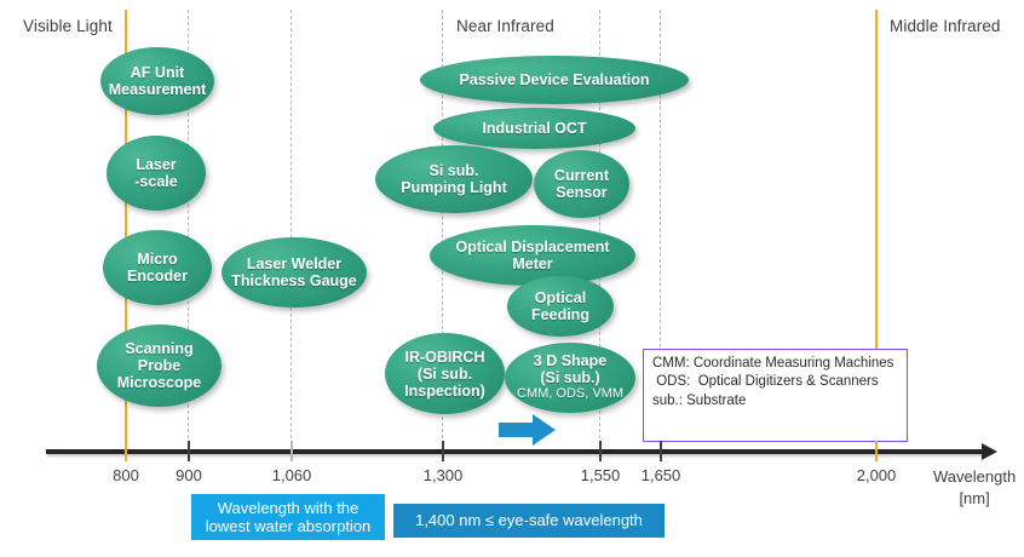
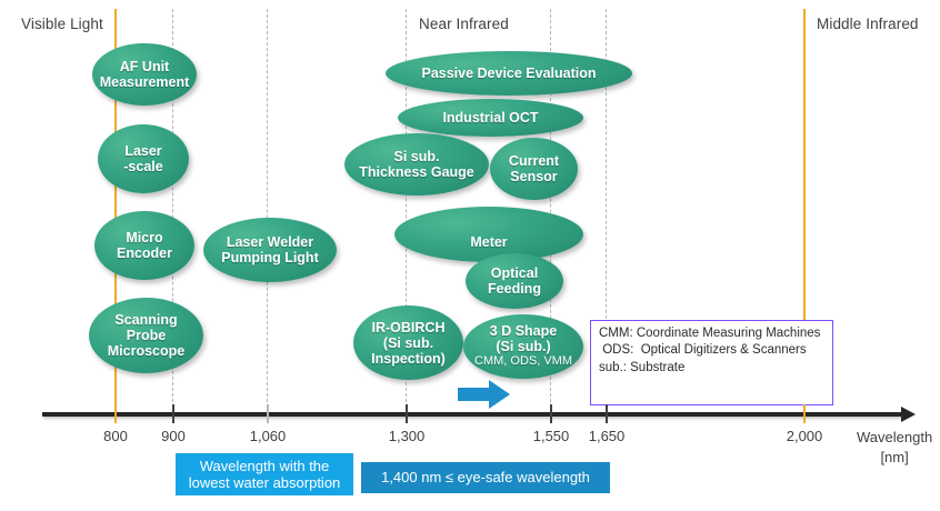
  Visible Light
  Near Infrared
  Middle Infrared
  AF Unit
  Measurement
  Laser
  -scale
  Micro
  Encoder
  Scanning
  Probe
  Microscope
  Laser Welder
- Thickness Gauge
+ Pumping Light
  Passive Device Evaluation
  Industrial OCT
  Si sub.
- Pumping Light
+ Thickness Gauge
  Current
  Sensor
- Optical Displacement
  Meter
  Optical
  Feeding
  IR-OBIRCH
  (Si sub.
  Inspection)
  3 D Shape
  (Si sub.)
  CMM, ODS, VMM
  CMM: Coordinate Measuring Machines
  ODS: Optical Digitizers & Scanners
  sub.: Substrate
  800
  900
  1,060
  1,300
  1,550
  1,650
  2,000
  Wavelength
  [nm]
  Wavelength with the
  lowest water absorption
  1,400 nm ≤ eye-safe wavelength
